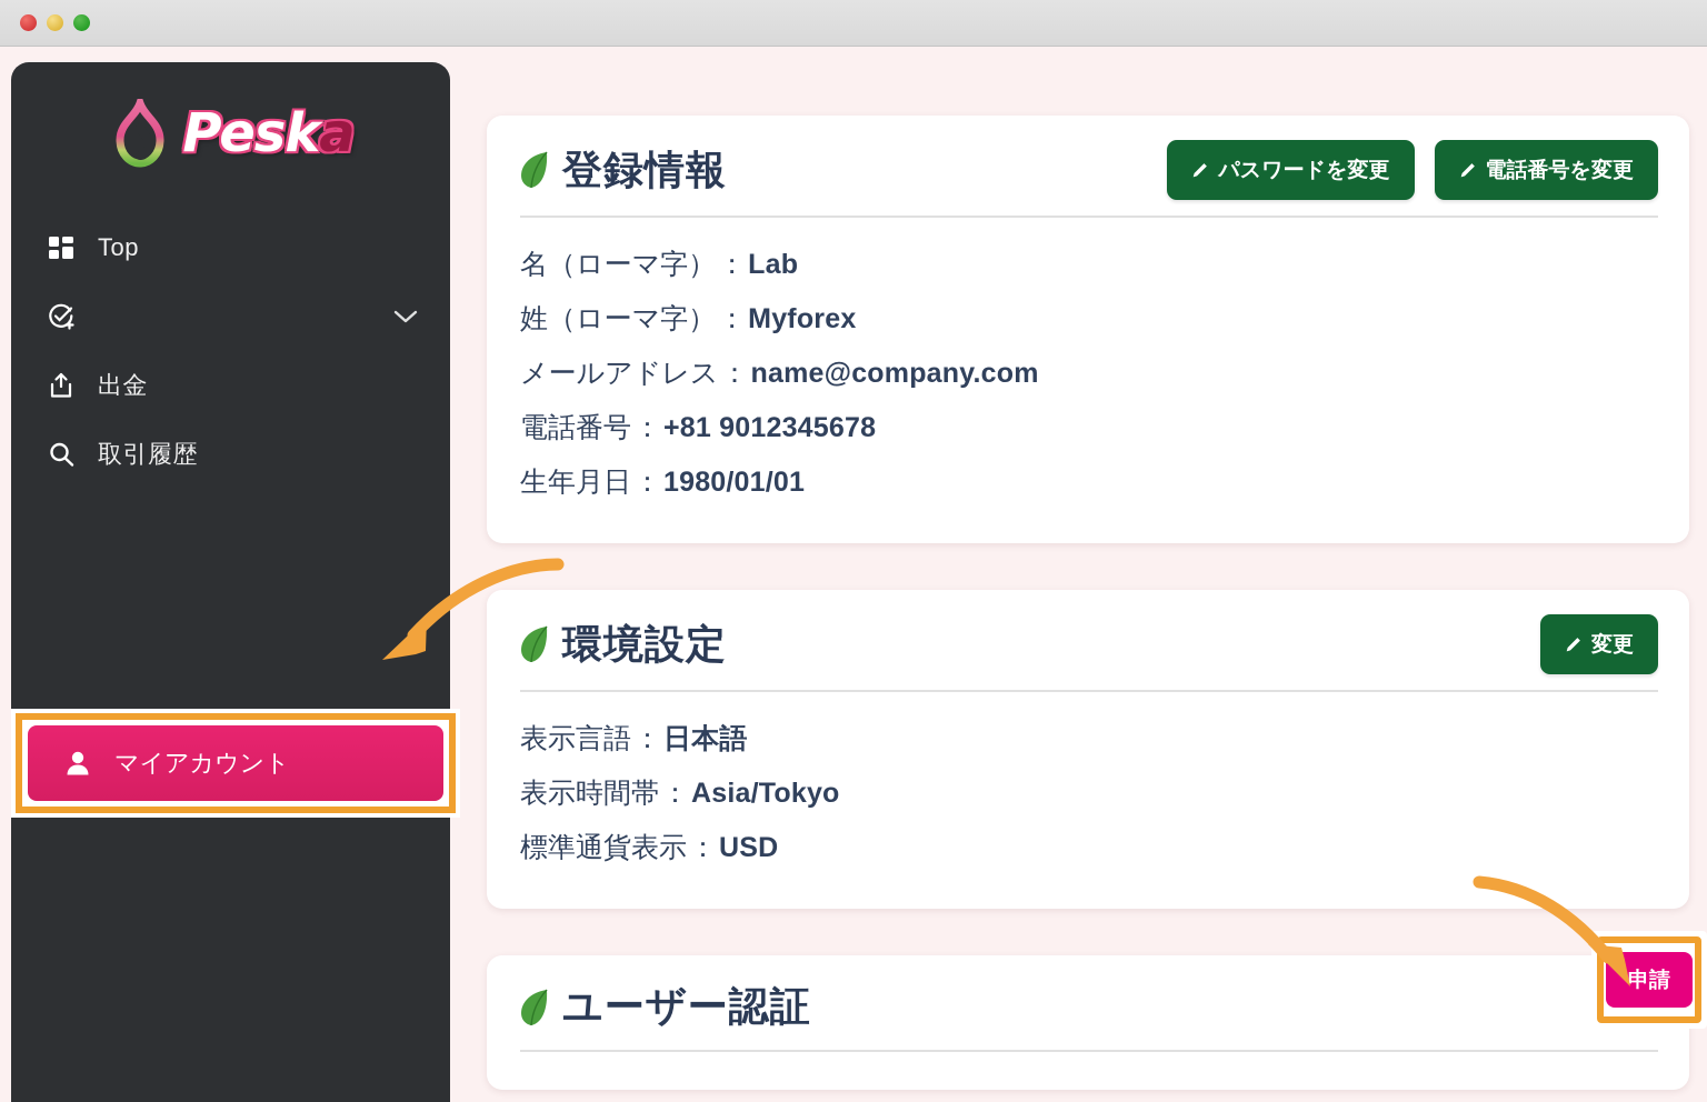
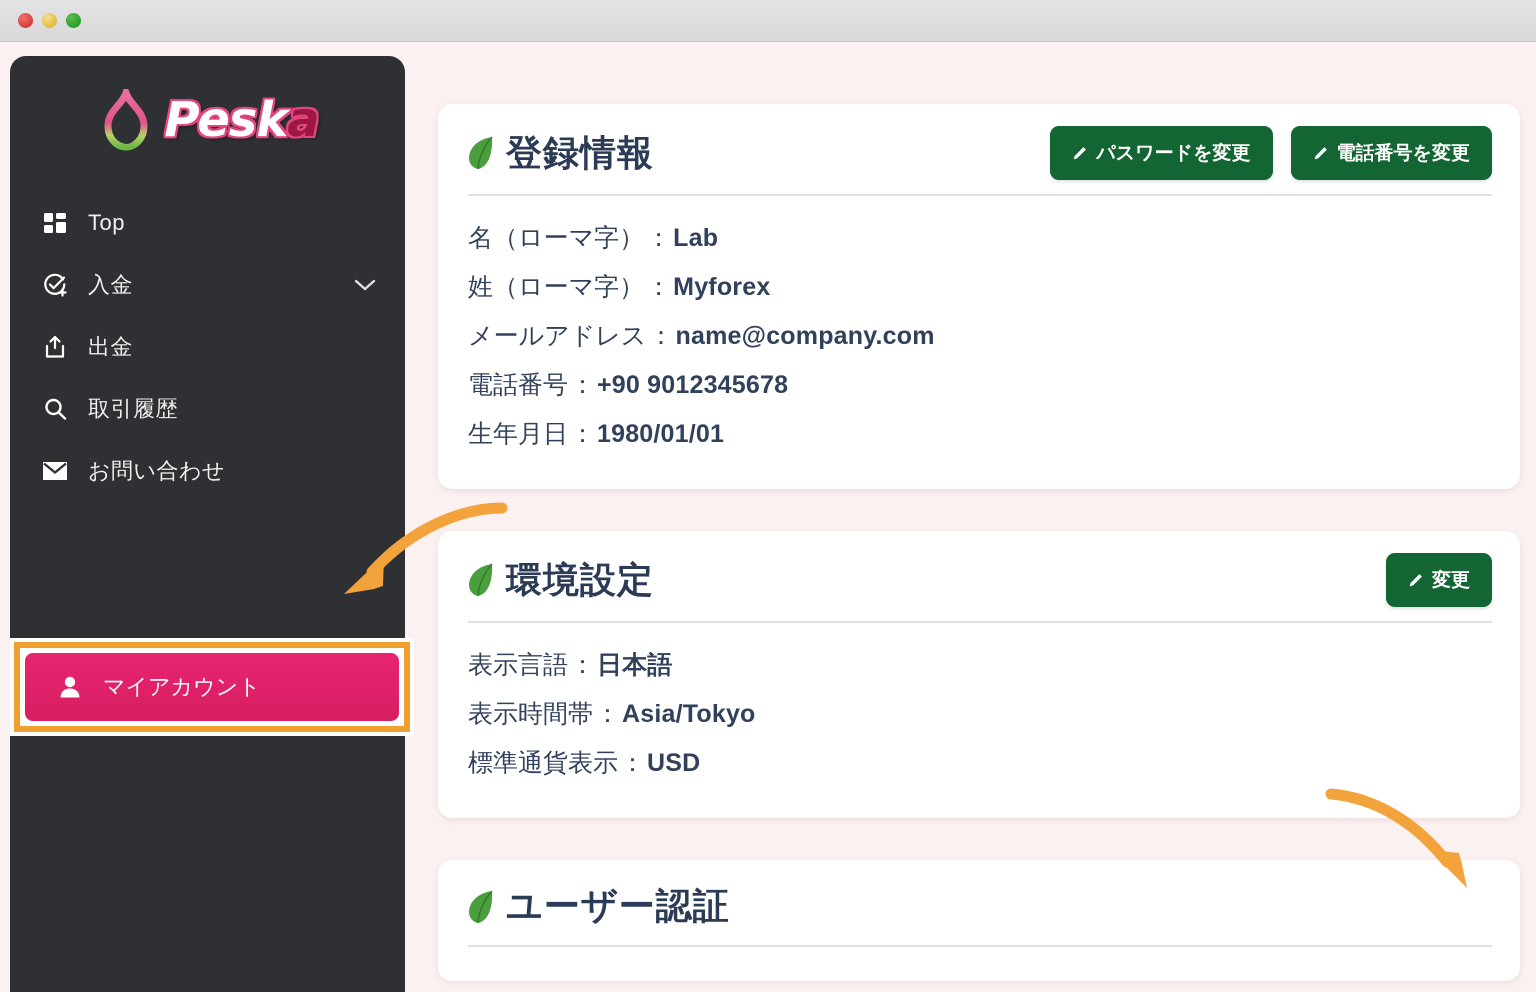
  Peska
  Top
+ 入金
  出金
  取引履歴
+ お問い合わせ
  マイアカウント
  登録情報
  パスワードを変更
  電話番号を変更
  名（ローマ字）
  ：
  Lab
  姓（ローマ字）
  ：
  Myforex
  メールアドレス
  ：
  name@company.com
  電話番号
  ：
- +81 9012345678
+ +90 9012345678
  生年月日
  ：
  1980/01/01
  環境設定
  変更
  表示言語
  ：
  日本語
  表示時間帯
  ：
  Asia/Tokyo
  標準通貨表示
  ：
  USD
  ユーザー認証
- 申請
